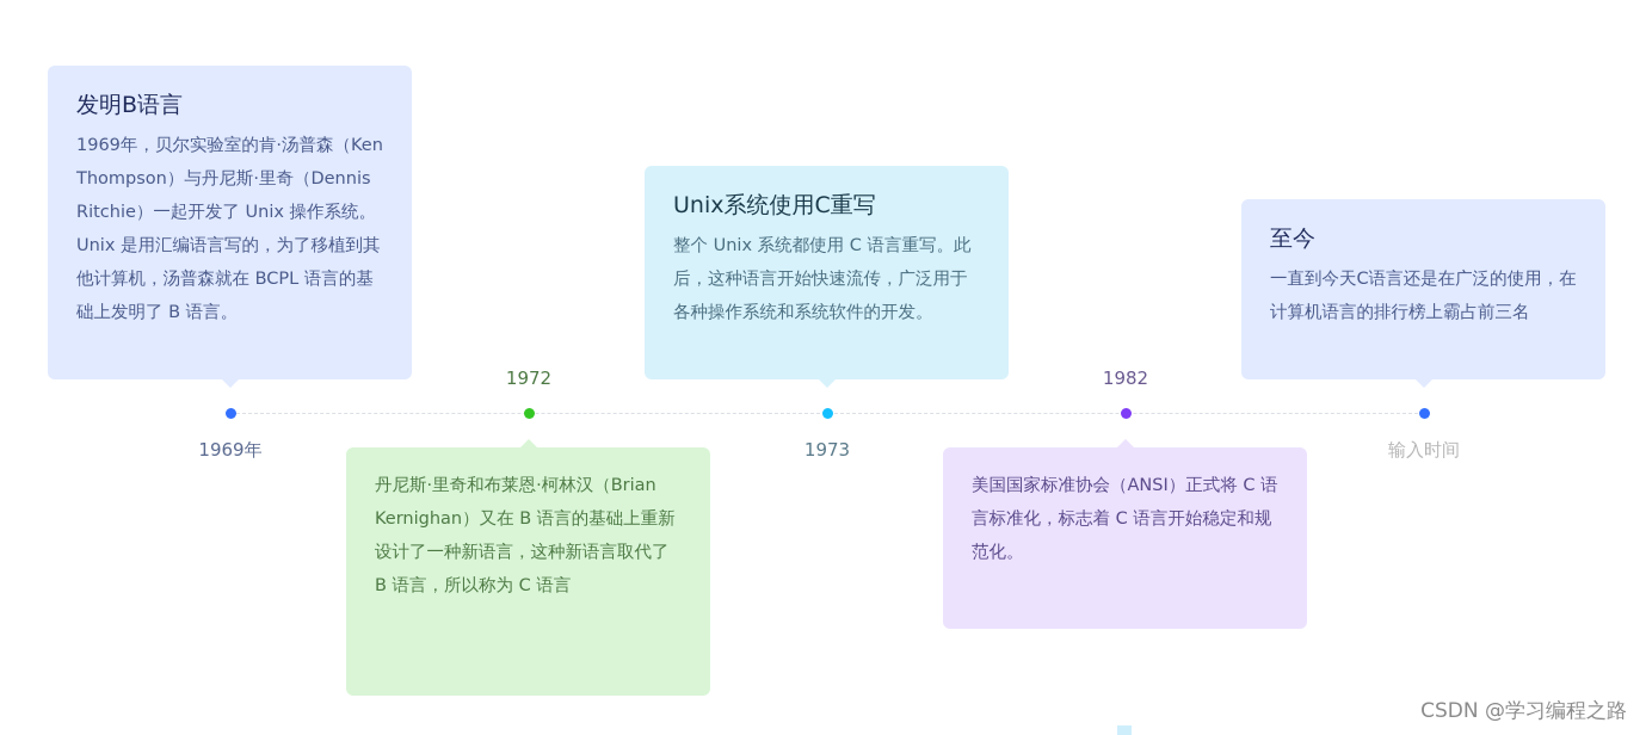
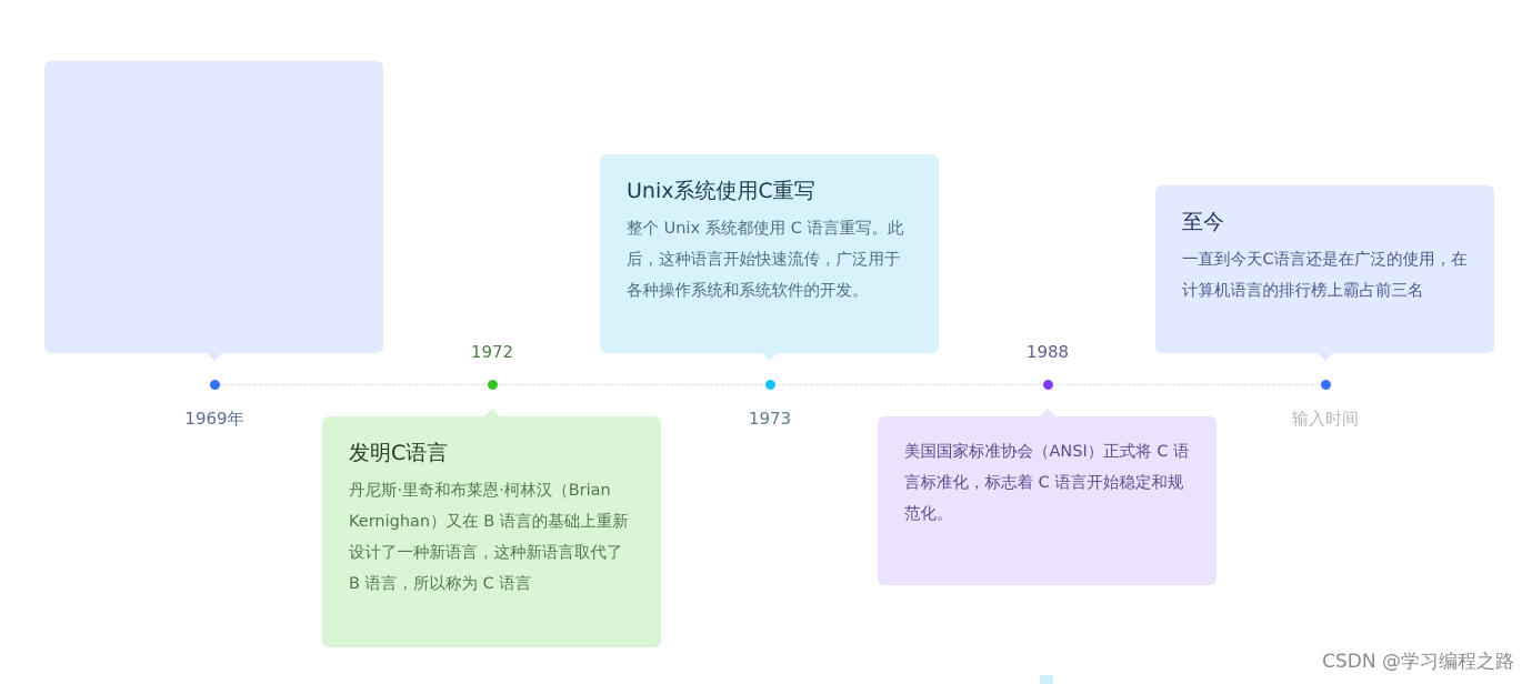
- 发明B语言
- 1969年，贝尔实验室的肯·汤普森（Ken Thompson）与丹尼斯·里奇（Dennis Ritchie）一起开发了 Unix 操作系统。Unix 是用汇编语言写的，为了移植到其他计算机，汤普森就在 BCPL 语言的基础上发明了 B 语言。
  1969年
  1972
+ 发明C语言
  丹尼斯·里奇和布莱恩·柯林汉（Brian Kernighan）又在 B 语言的基础上重新设计了一种新语言，这种新语言取代了 B 语言，所以称为 C 语言
  Unix系统使用C重写
  整个 Unix 系统都使用 C 语言重写。此后，这种语言开始快速流传，广泛用于各种操作系统和系统软件的开发。
  1973
- 1982
+ 1988
  美国国家标准协会（ANSI）正式将 C 语言标准化，标志着 C 语言开始稳定和规范化。
  至今
  一直到今天C语言还是在广泛的使用，在计算机语言的排行榜上霸占前三名
  输入时间
  CSDN @学习编程之路
